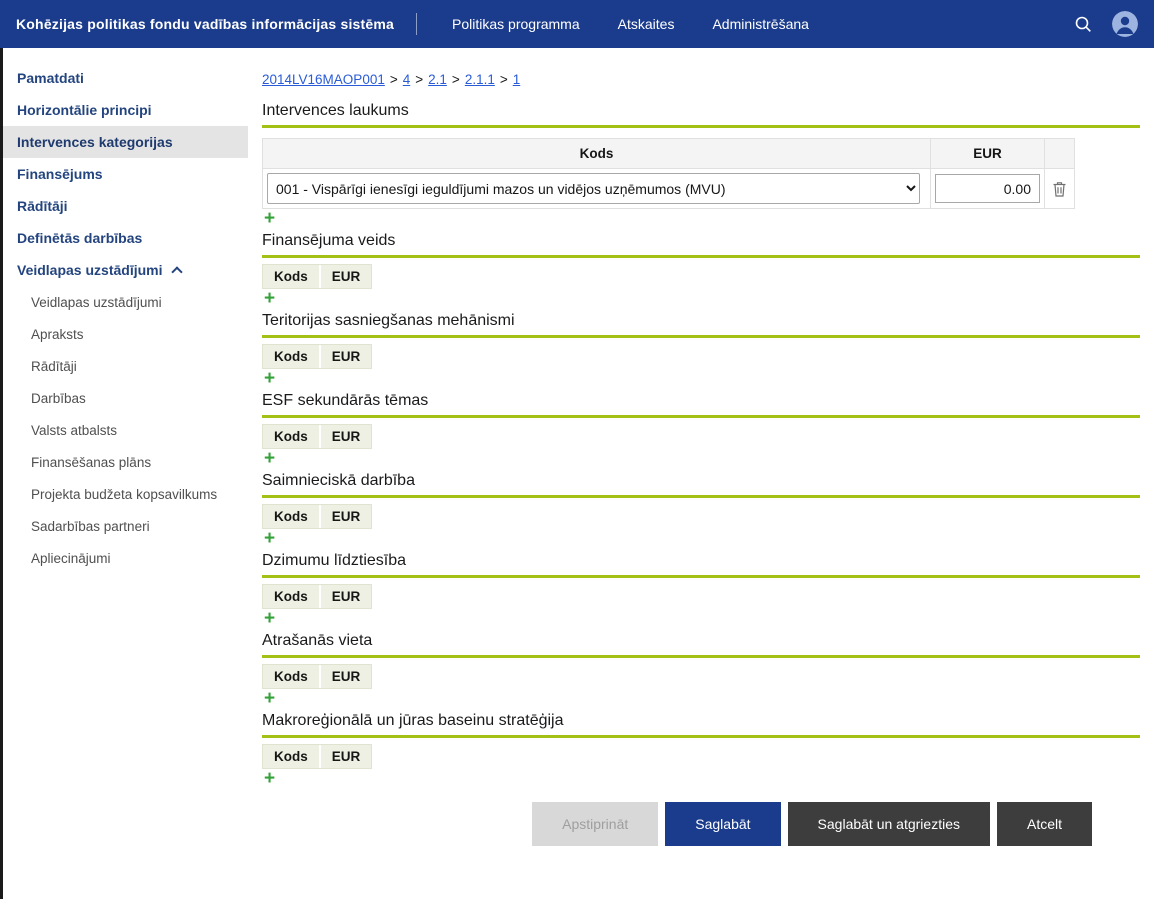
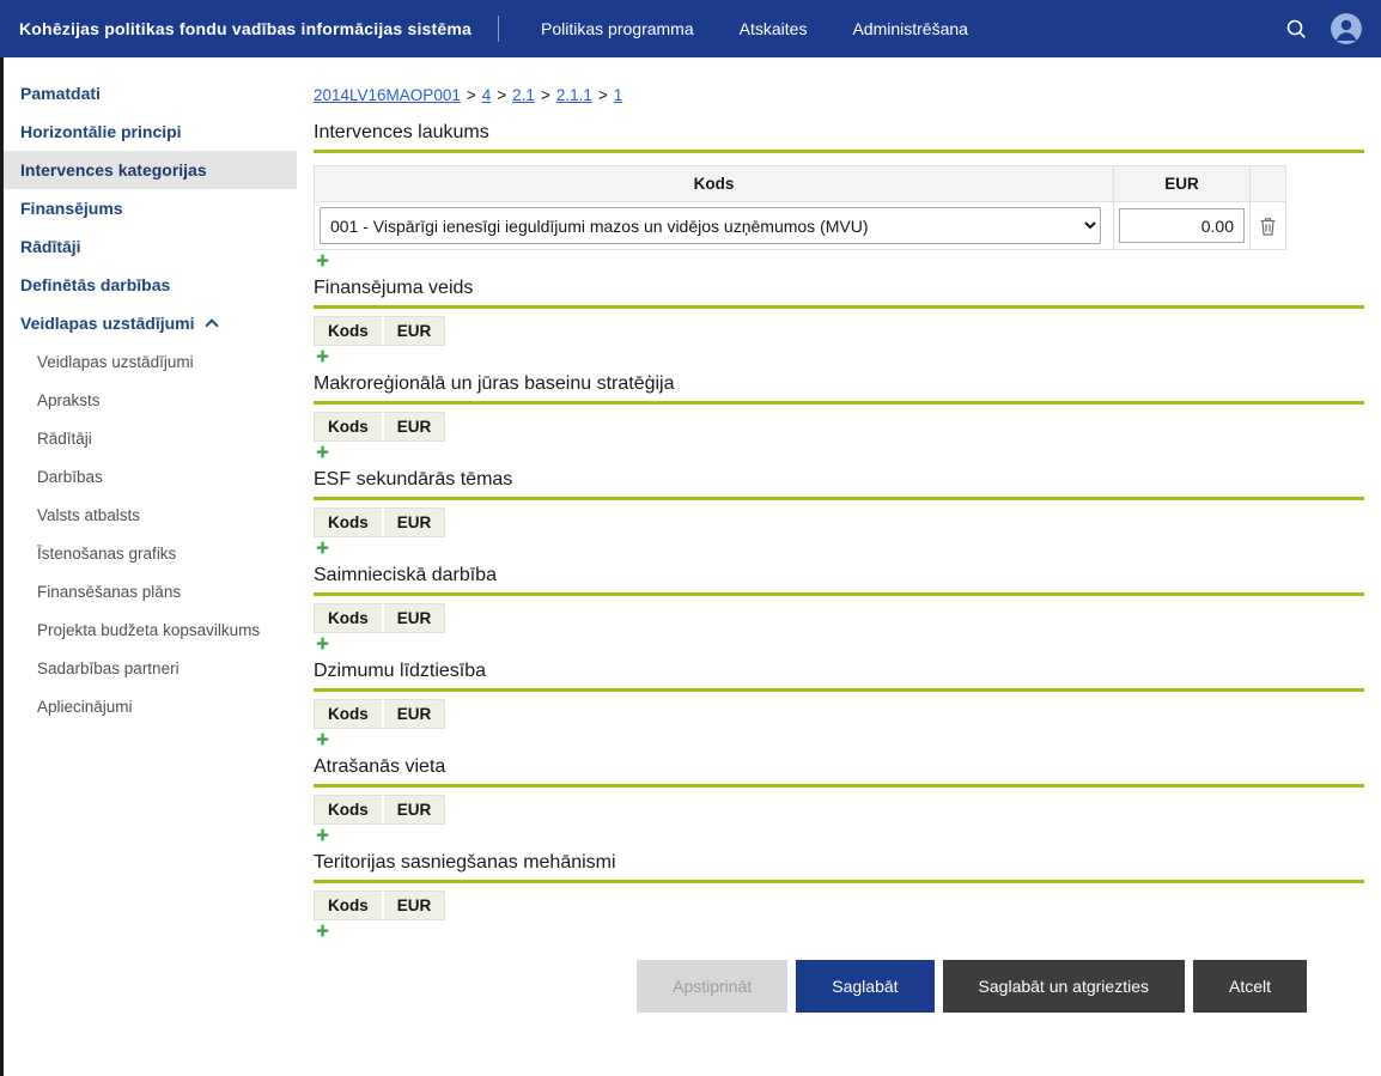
  Kohēzijas politikas fondu vadības informācijas sistēma
  Politikas programma
  Atskaites
  Administrēšana
  Pamatdati
  Horizontālie principi
  Intervences kategorijas
  Finansējums
  Rādītāji
  Definētās darbības
  Veidlapas uzstādījumi
  Veidlapas uzstādījumi
  Apraksts
  Rādītāji
  Darbības
  Valsts atbalsts
+ Īstenošanas grafiks
  Finansēšanas plāns
  Projekta budžeta kopsavilkums
  Sadarbības partneri
  Apliecinājumi
  2014LV16MAOP001
  >
  4
  >
  2.1
  >
  2.1.1
  >
  1
  Intervences laukums
  Kods	EUR
  001 - Vispārīgi ienesīgi ieguldījumi mazos un vidējos uzņēmumos (MVU)	0.00
  +
  Finansējuma veids
  Kods
  EUR
  +
- Teritorijas sasniegšanas mehānismi
+ Makroreģionālā un jūras baseinu stratēģija
  Kods
  EUR
  +
  ESF sekundārās tēmas
  Kods
  EUR
  +
  Saimnieciskā darbība
  Kods
  EUR
  +
  Dzimumu līdztiesība
  Kods
  EUR
  +
  Atrašanās vieta
  Kods
  EUR
  +
- Makroreģionālā un jūras baseinu stratēģija
+ Teritorijas sasniegšanas mehānismi
  Kods
  EUR
  +
  Apstiprināt
  Saglabāt
  Saglabāt un atgriezties
  Atcelt
